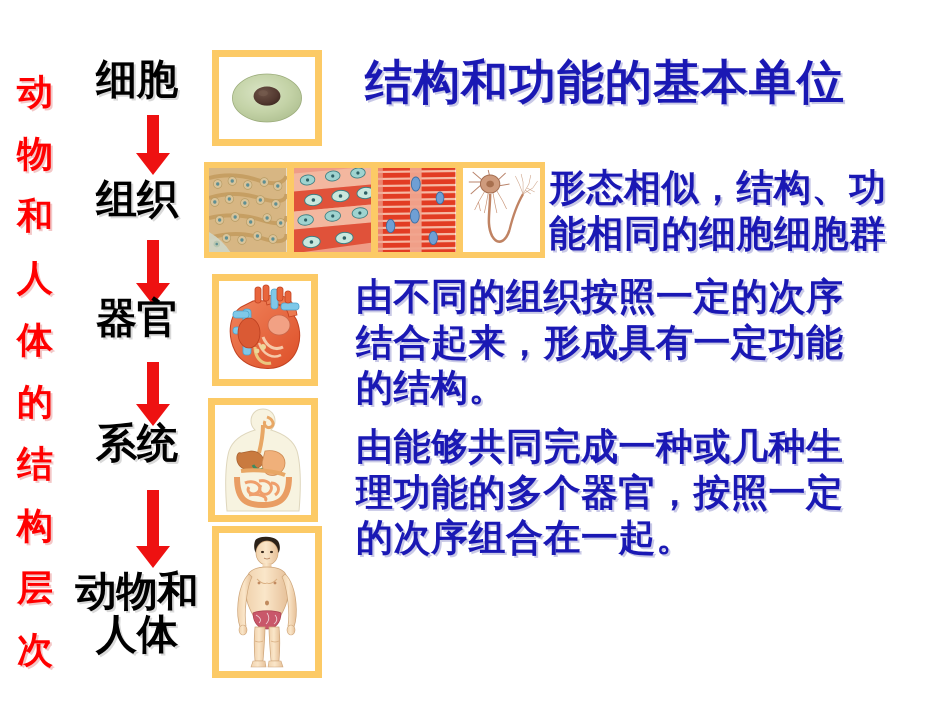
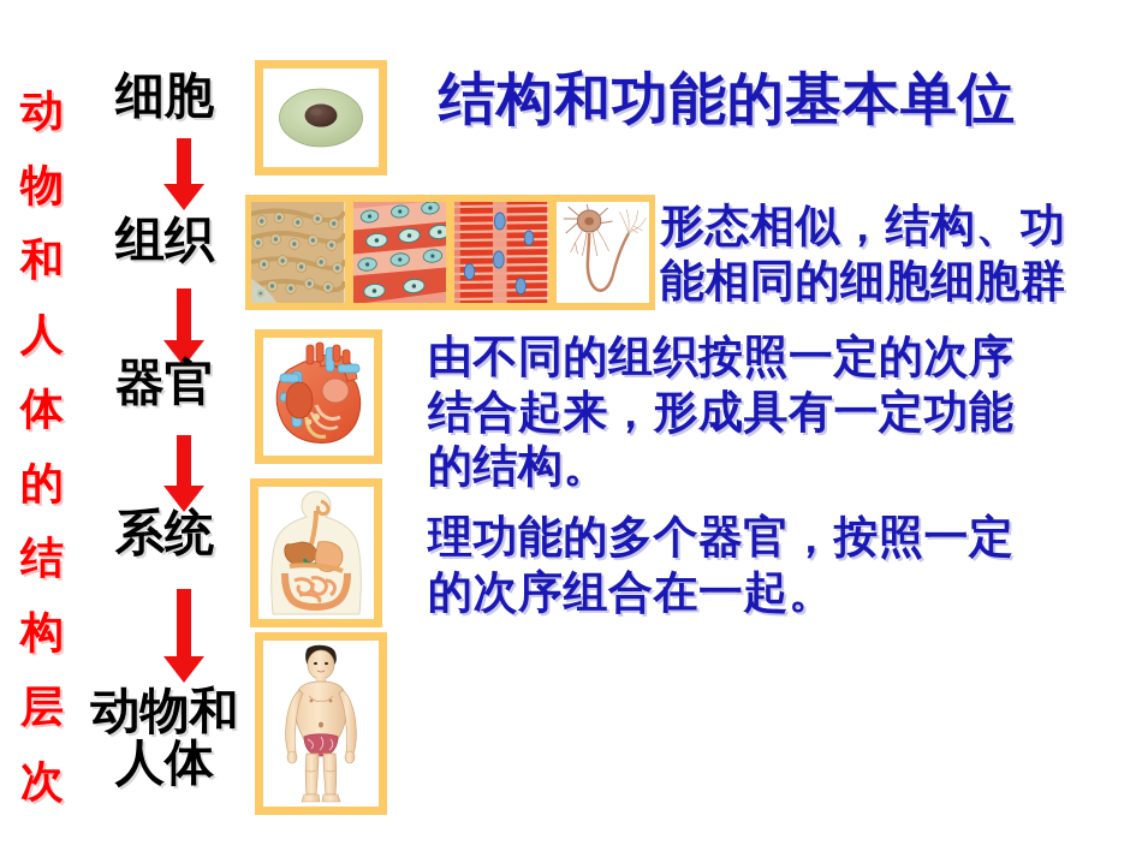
  动物和人体的结构层次
  细胞
  组织
  器官
  系统
  动物和人体
  结构和功能的基本单位
  形态相似，结构、功
  能相同的细胞细胞群
  由不同的组织按照一定的次序
  结合起来，形成具有一定功能
  的结构。
- 由能够共同完成一种或几种生
  理功能的多个器官，按照一定
  的次序组合在一起。
